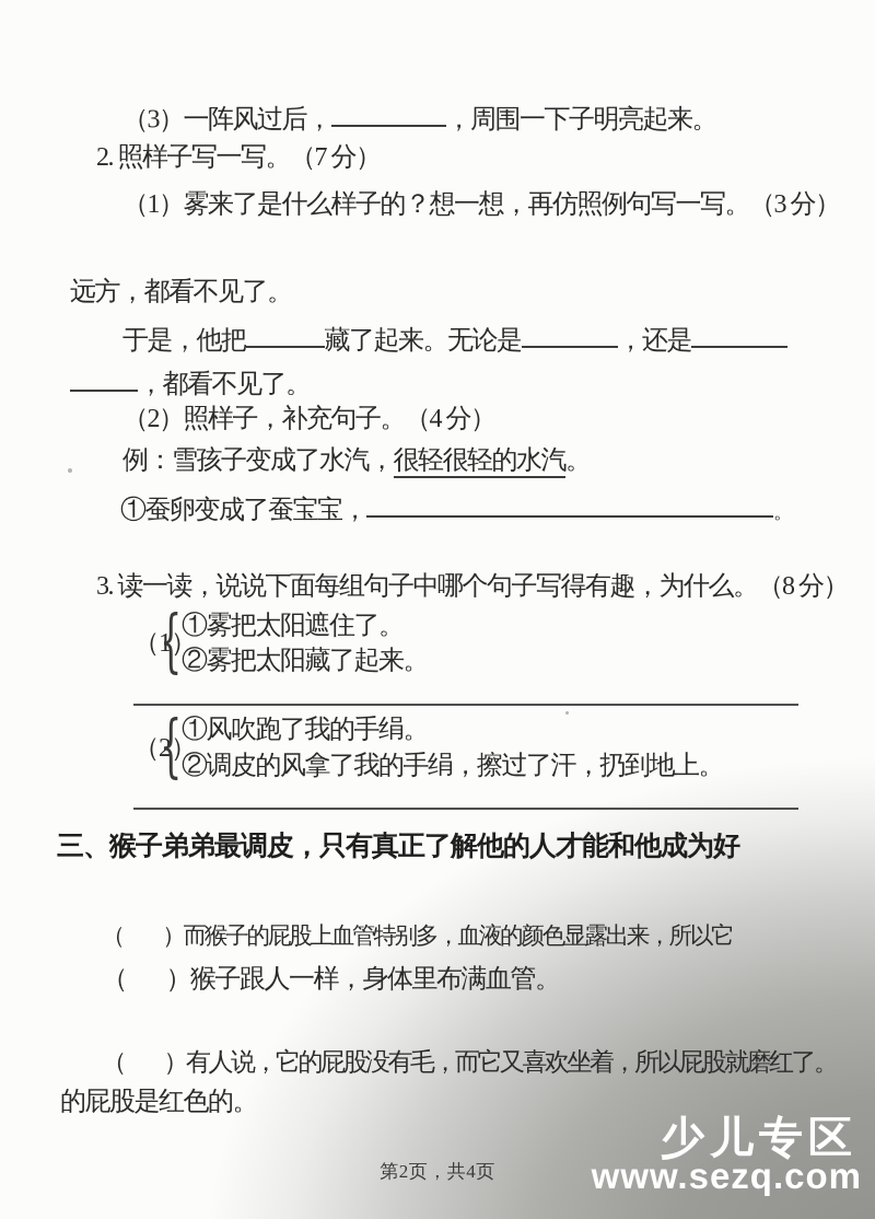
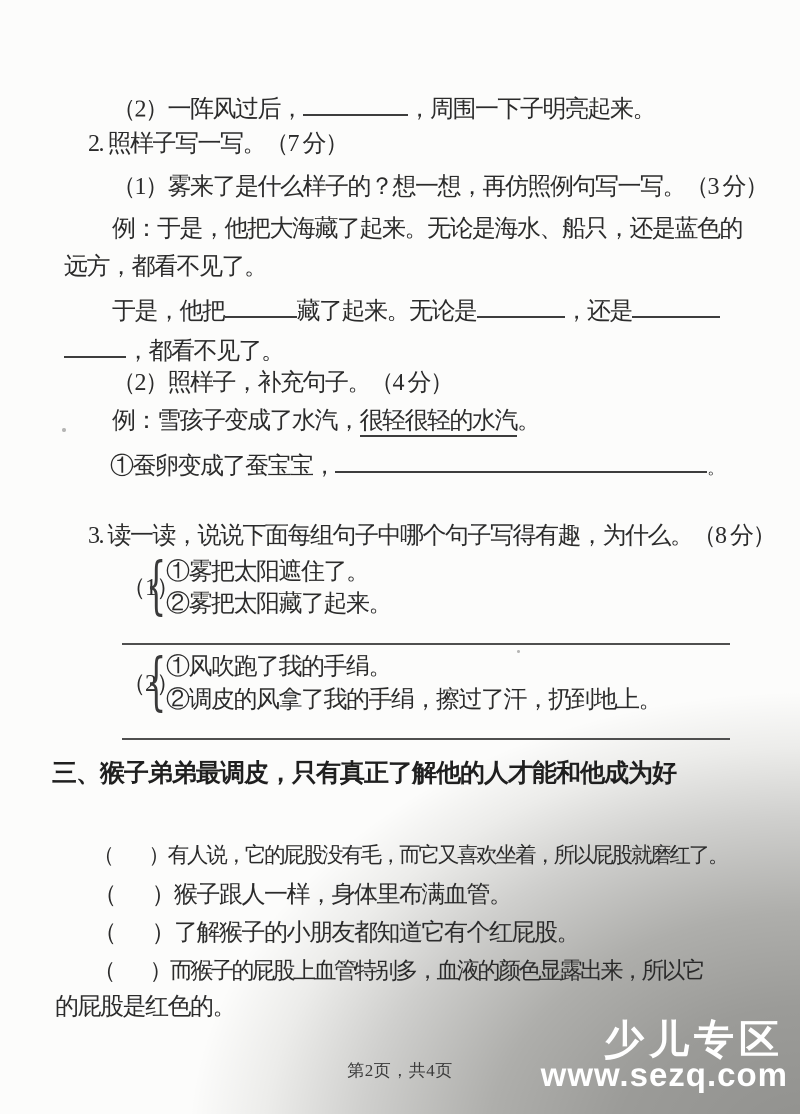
- （3）一阵风过后， ，周围一下子明亮起来。
+ （2）一阵风过后， ，周围一下子明亮起来。
  2. 照样子写一写。（7 分）
  （1）雾来了是什么样子的？想一想，再仿照例句写一写。（3 分）
+ 例：于是，他把大海藏了起来。无论是海水、船只，还是蓝色的
  远方，都看不见了。
  于是，他把 藏了起来。无论是 ，还是
  ，都看不见了。
  （2）照样子，补充句子。（4 分）
  例：雪孩子变成了水汽，很轻很轻的水汽。
  ①蚕卵变成了蚕宝宝， 。
  3. 读一读，说说下面每组句子中哪个句子写得有趣，为什么。（8 分）
  （1）
  {
  ①雾把太阳遮住了。
  ②雾把太阳藏了起来。
  （2）
  {
  ①风吹跑了我的手绢。
  ②调皮的风拿了我的手绢，擦过了汗，扔到地上。
  三、猴子弟弟最调皮，只有真正了解他的人才能和他成为好
- （ ）而猴子的屁股上血管特别多，血液的颜色显露出来，所以它
+ （ ）有人说，它的屁股没有毛，而它又喜欢坐着，所以屁股就磨红了。
  （ ）猴子跟人一样，身体里布满血管。
+ （ ）了解猴子的小朋友都知道它有个红屁股。
- （ ）有人说，它的屁股没有毛，而它又喜欢坐着，所以屁股就磨红了。
+ （ ）而猴子的屁股上血管特别多，血液的颜色显露出来，所以它
  的屁股是红色的。
  第2页，共4页
  少儿专区
  www.sezq.com
